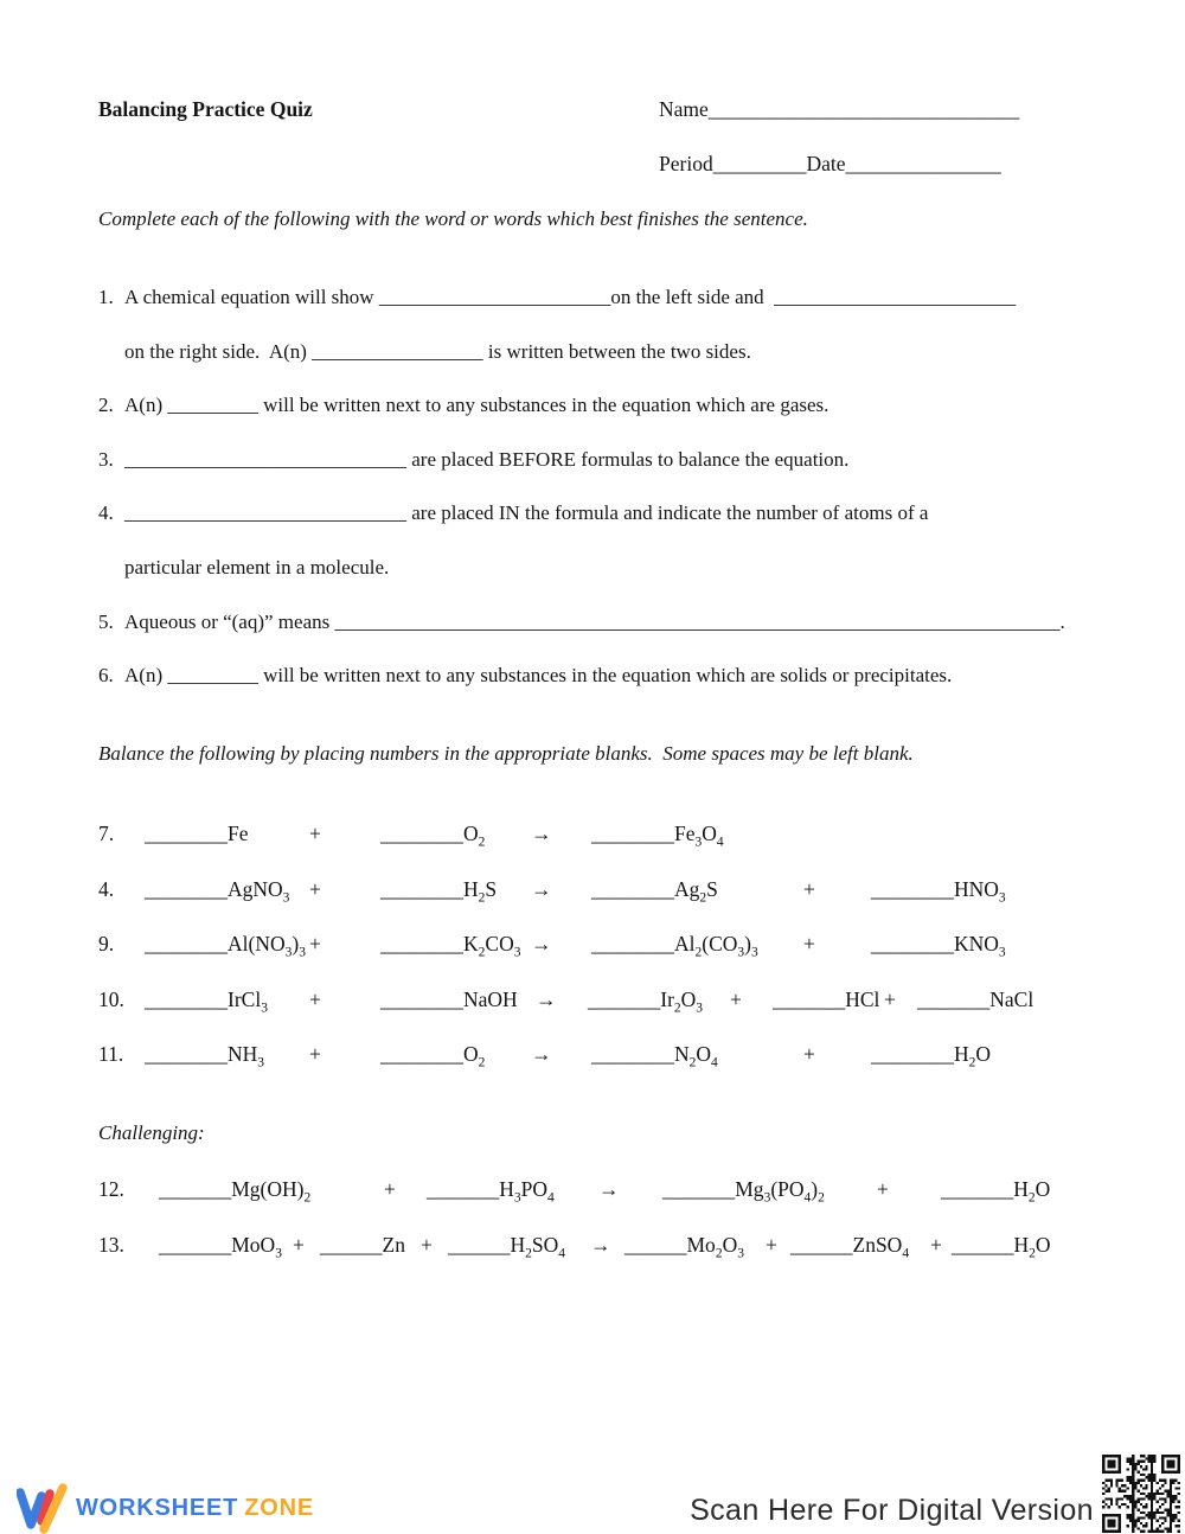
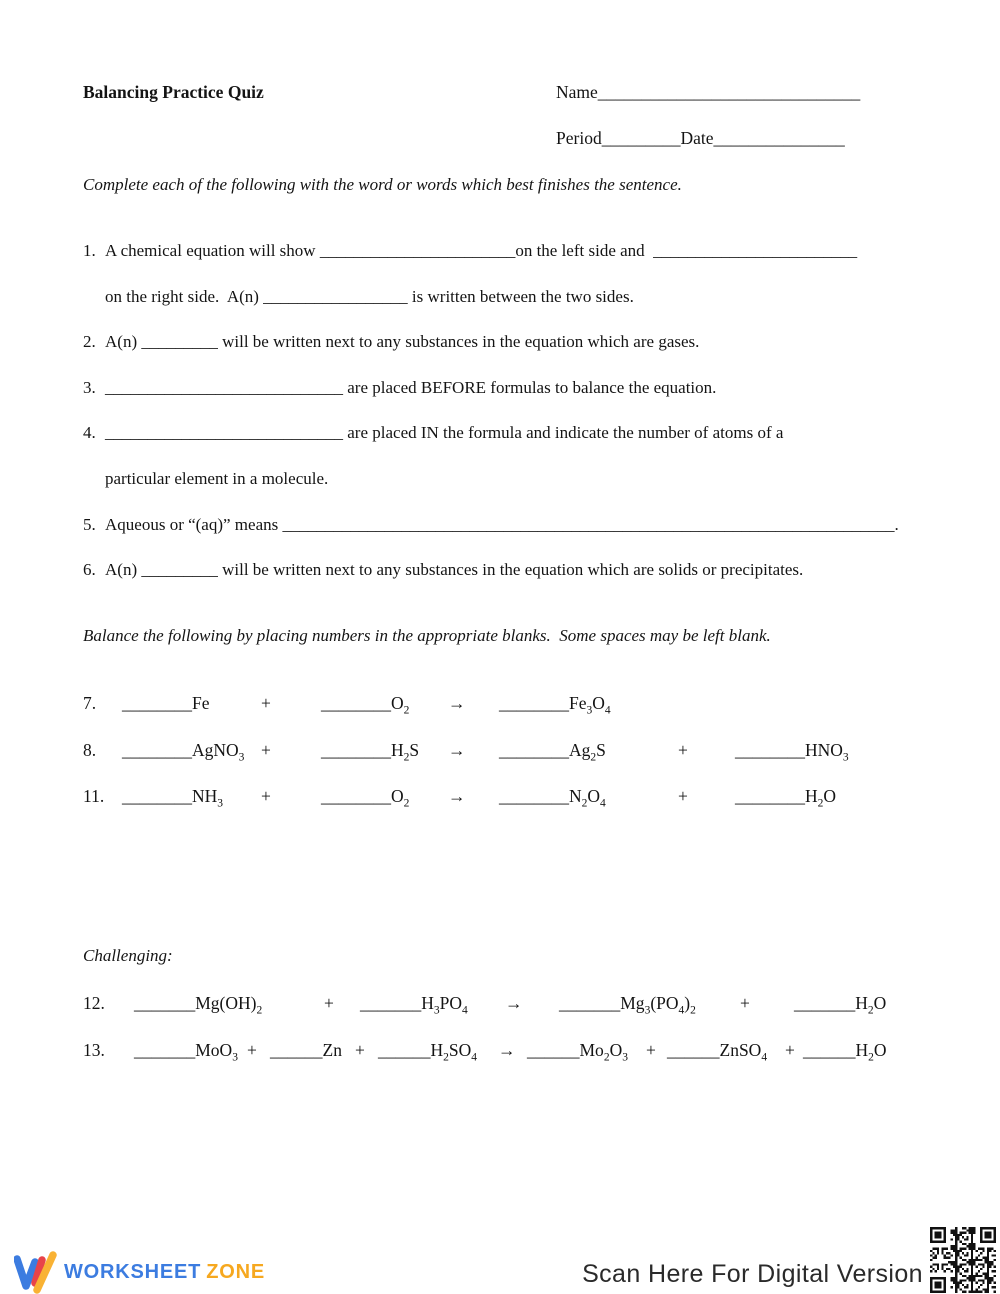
  Balancing Practice Quiz
  Name______________________________
  Period_________Date_______________
  Complete each of the following with the word or words which best finishes the sentence.
  1. A chemical equation will show _______________________on the left side and ________________________
  on the right side. A(n) _________________ is written between the two sides.
  2. A(n) _________ will be written next to any substances in the equation which are gases.
  3. ____________________________ are placed BEFORE formulas to balance the equation.
  4. ____________________________ are placed IN the formula and indicate the number of atoms of a
  particular element in a molecule.
  5. Aqueous or “(aq)” means ________________________________________________________________________.
  6. A(n) _________ will be written next to any substances in the equation which are solids or precipitates.
  Balance the following by placing numbers in the appropriate blanks. Some spaces may be left blank.
  7. ________Fe + ________O2→ ________Fe3O4
- 4. ________AgNO3+ ________H2S → ________Ag2S + ________HNO3
+ 8. ________AgNO3+ ________H2S → ________Ag2S + ________HNO3
- 9. ________Al(NO3)3+ ________K2CO3→ ________Al2(CO3)3+ ________KNO3
- 10. ________IrCl3+ ________NaOH → _______Ir2O3+ _______HCl + _______NaCl
  11. ________NH3+ ________O2→ ________N2O4+ ________H2O
  Challenging:
  12. _______Mg(OH)2+ _______H3PO4→ _______Mg3(PO4)2+ _______H2O
  13. _______MoO3+ ______Zn + ______H2SO4→ ______Mo2O3+ ______ZnSO4+ ______H2O
  WORKSHEET ZONE
  Scan Here For Digital Version
